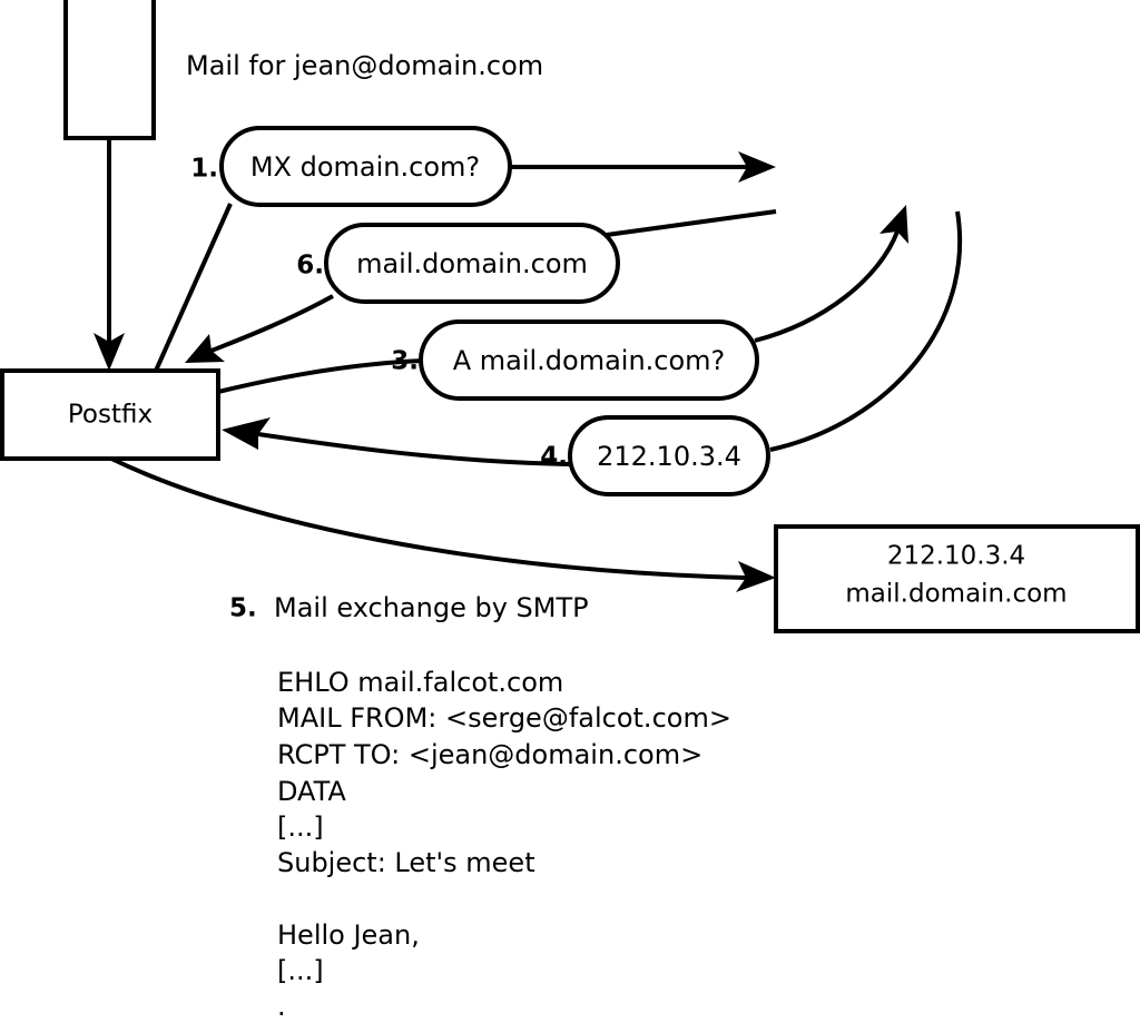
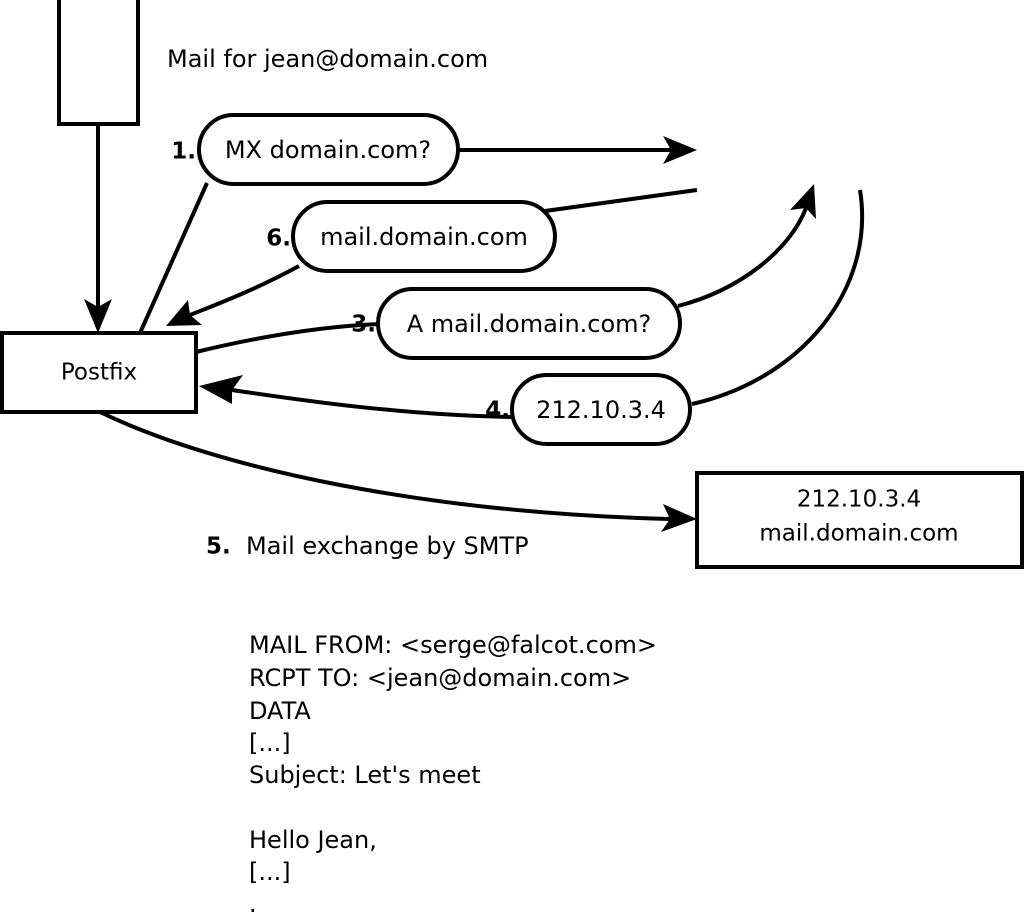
  Postfix
  212.10.3.4
  mail.domain.com
  MX domain.com?
  1.
  mail.domain.com
  6.
  A mail.domain.com?
  3.
  212.10.3.4
  4.
  Mail for jean@domain.com
  5.
  Mail exchange by SMTP
- EHLO mail.falcot.com
  MAIL FROM: <serge@falcot.com>
  RCPT TO: <jean@domain.com>
  DATA
  [...]
  Subject: Let's meet
  Hello Jean,
  [...]
  .
